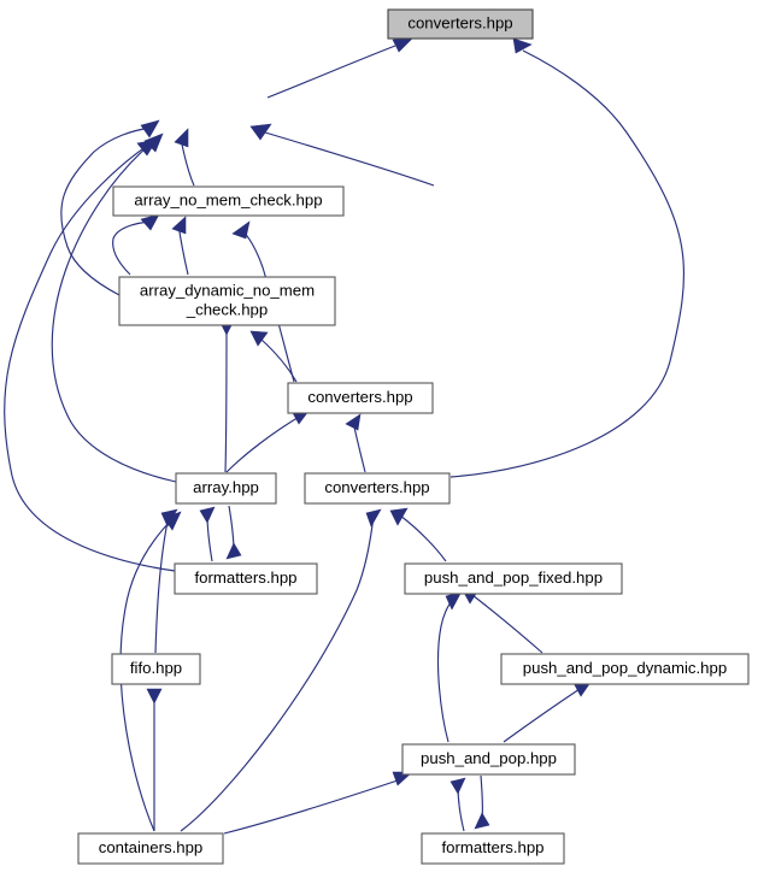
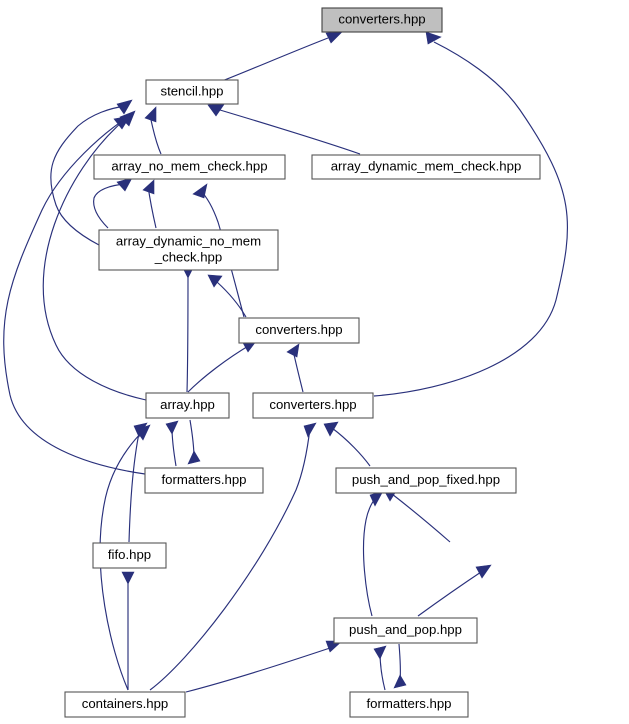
  converters.hpp
+ stencil.hpp
  array_no_mem_check.hpp
+ array_dynamic_mem_check.hpp
  array_dynamic_no_mem
  _check.hpp
  converters.hpp
  array.hpp
  converters.hpp
  formatters.hpp
  push_and_pop_fixed.hpp
  fifo.hpp
- push_and_pop_dynamic.hpp
  push_and_pop.hpp
  containers.hpp
  formatters.hpp
